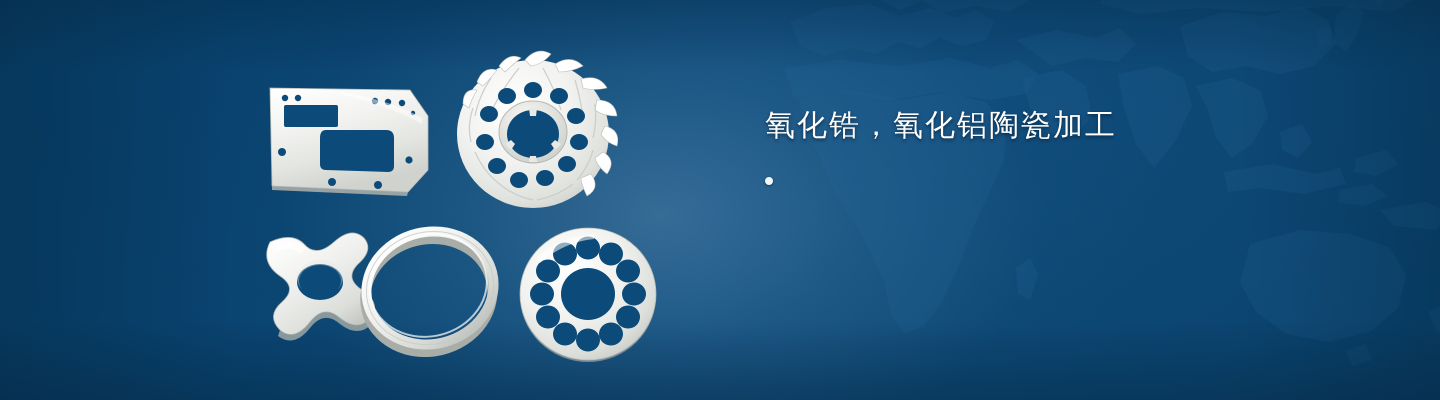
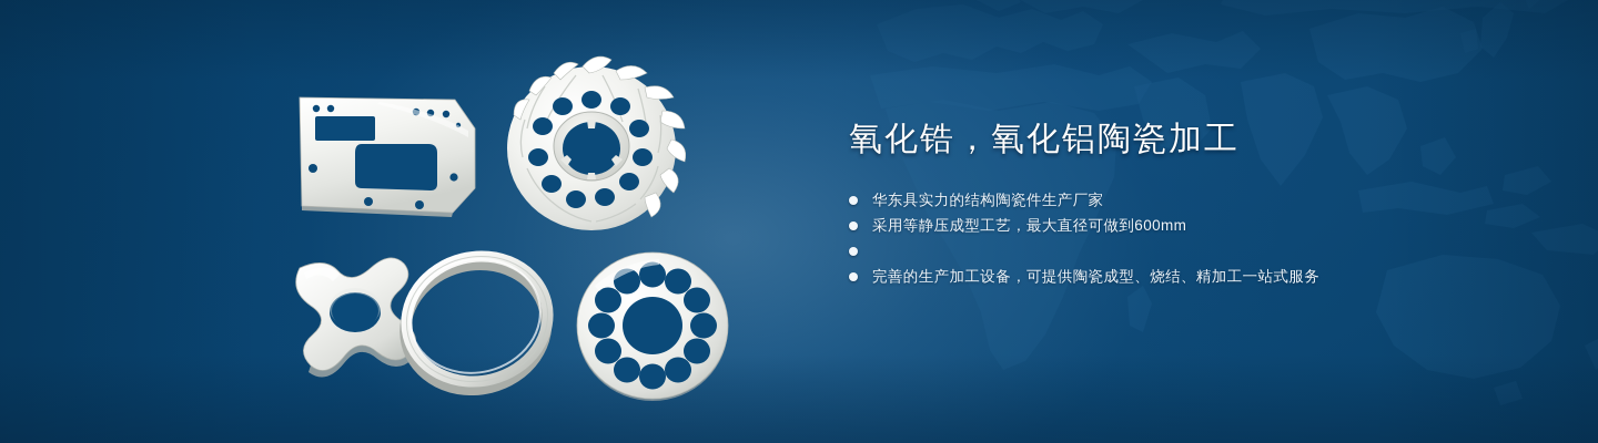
  氧化锆，氧化铝陶瓷加工
+ 华东具实力的结构陶瓷件生产厂家
+ 采用等静压成型工艺，最大直径可做到600mm
+ 完善的生产加工设备，可提供陶瓷成型、烧结、精加工一站式服务
